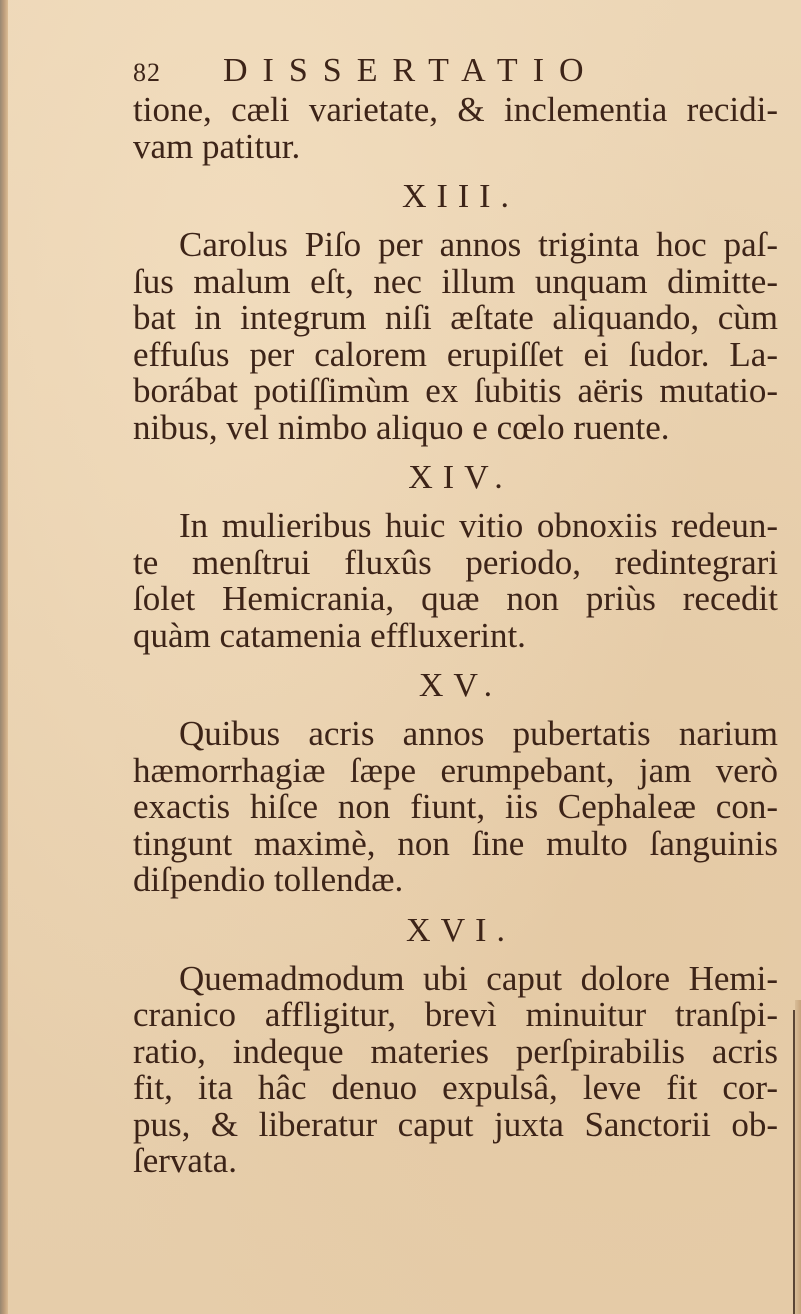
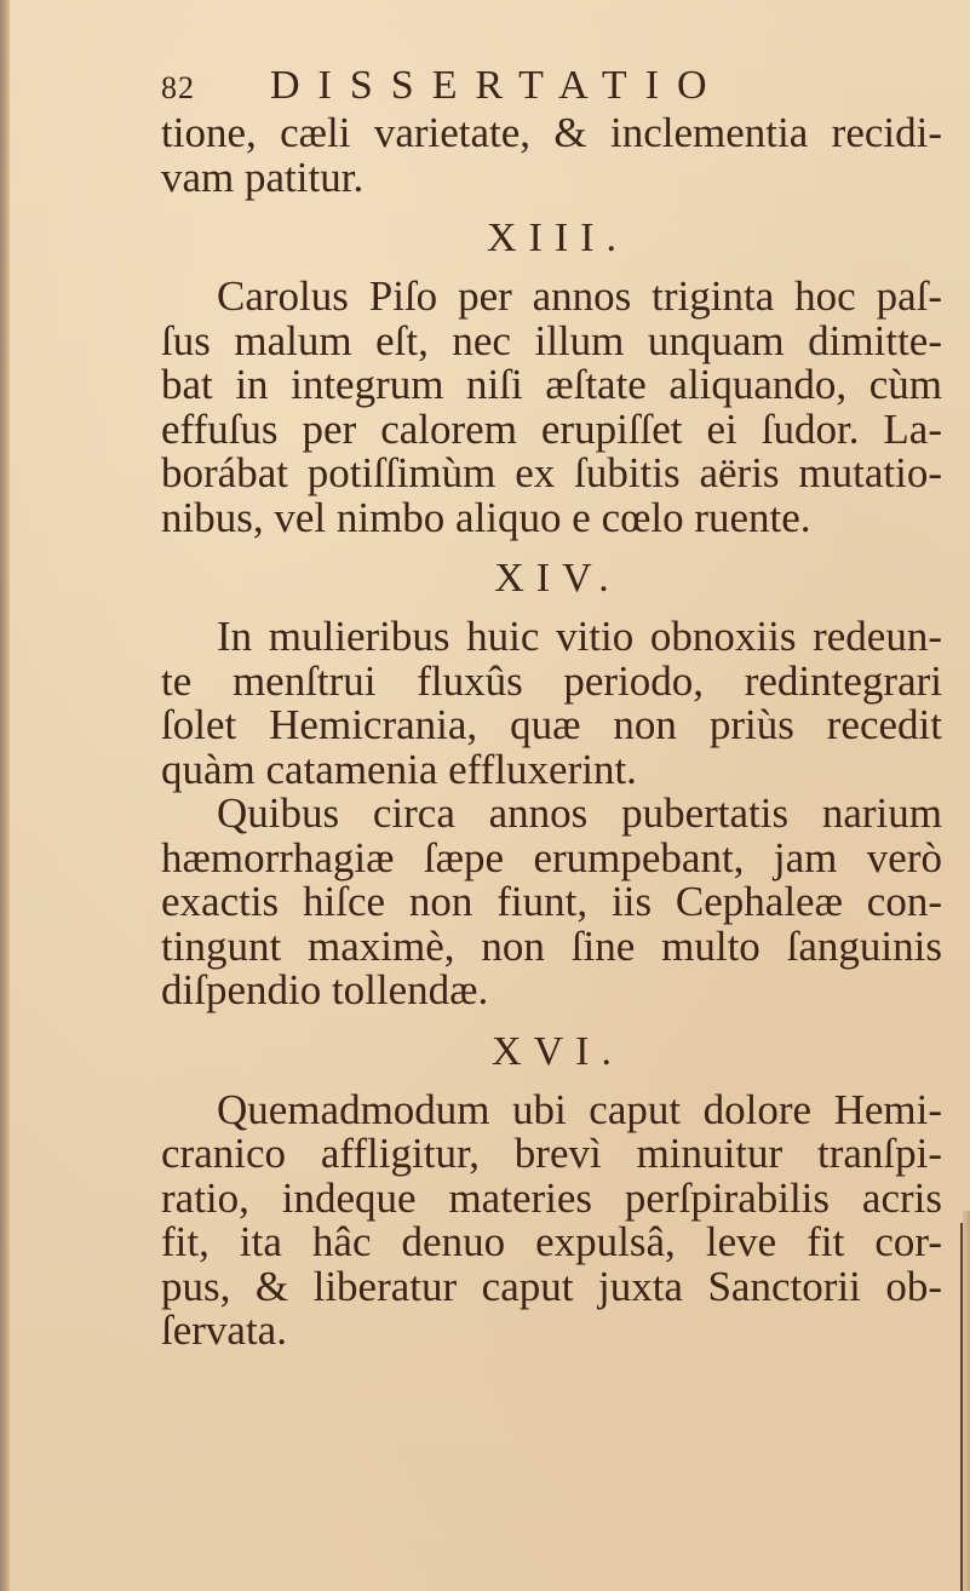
  82
  DISSERTATIO
  tione, cæli varietate, & inclementia recidi-
  vam patitur.
  XIII.
  Carolus Piſo per annos triginta hoc paſ-
  ſus malum eſt, nec illum unquam dimitte-
  bat in integrum niſi æſtate aliquando, cùm
  effuſus per calorem erupiſſet ei ſudor. La-
  borábat potiſſimùm ex ſubitis aëris mutatio-
  nibus, vel nimbo aliquo e cœlo ruente.
  XIV.
  In mulieribus huic vitio obnoxiis redeun-
  te menſtrui fluxûs periodo, redintegrari
  ſolet Hemicrania, quæ non priùs recedit
  quàm catamenia effluxerint.
- XV.
- Quibus acris annos pubertatis narium
+ Quibus circa annos pubertatis narium
  hæmorrhagiæ ſæpe erumpebant, jam verò
  exactis hiſce non fiunt, iis Cephaleæ con-
  tingunt maximè, non ſine multo ſanguinis
  diſpendio tollendæ.
  XVI.
  Quemadmodum ubi caput dolore Hemi-
  cranico affligitur, brevì minuitur tranſpi-
  ratio, indeque materies perſpirabilis acris
  fit, ita hâc denuo expulsâ, leve fit cor-
  pus, & liberatur caput juxta Sanctorii ob-
  ſervata.
